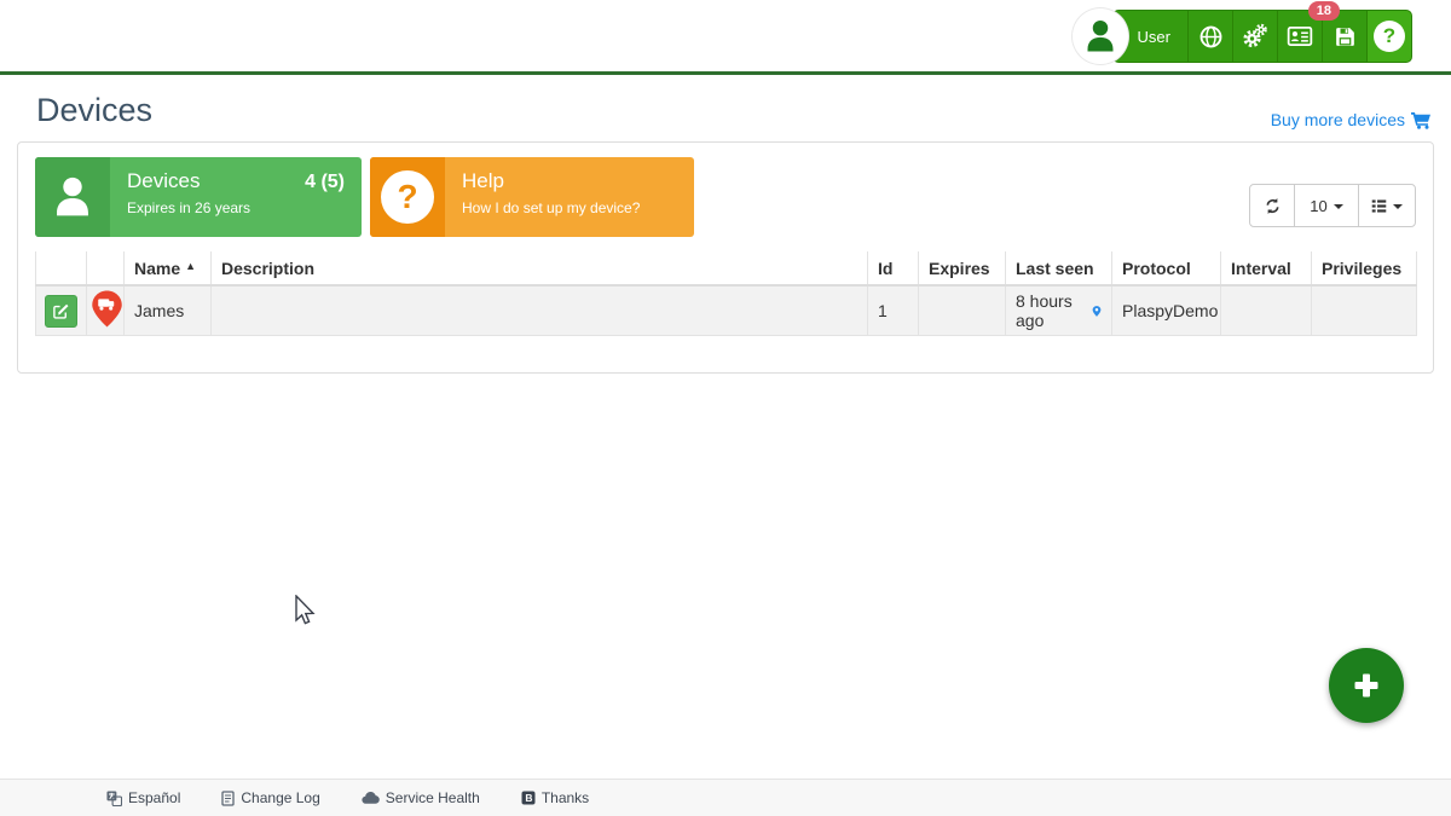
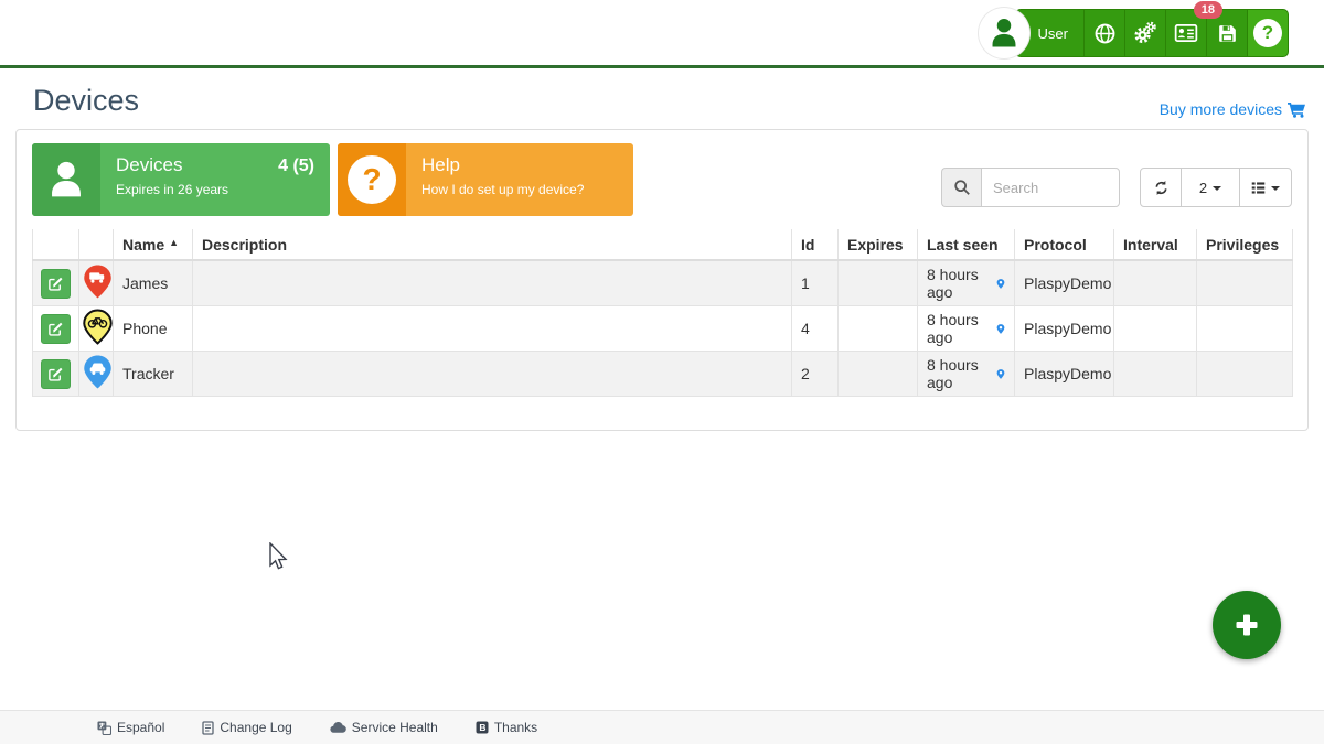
  18
  User
  ?
  Devices
  Buy more devices
  Devices
  4 (5)
  Expires in 26 years
  ?
  Help
  How I do set up my device?
+ Search
- 10
+ 2
  		Name ▲	Description	Id	Expires	Last seen	Protocol	Interval	Privileges
  		James		1		8 hours ago	PlaspyDemo
+ 		Phone		4		8 hours ago	PlaspyDemo
+ 		Tracker		2		8 hours ago	PlaspyDemo
  Español
  Change Log
  Service Health
  B
  Thanks
